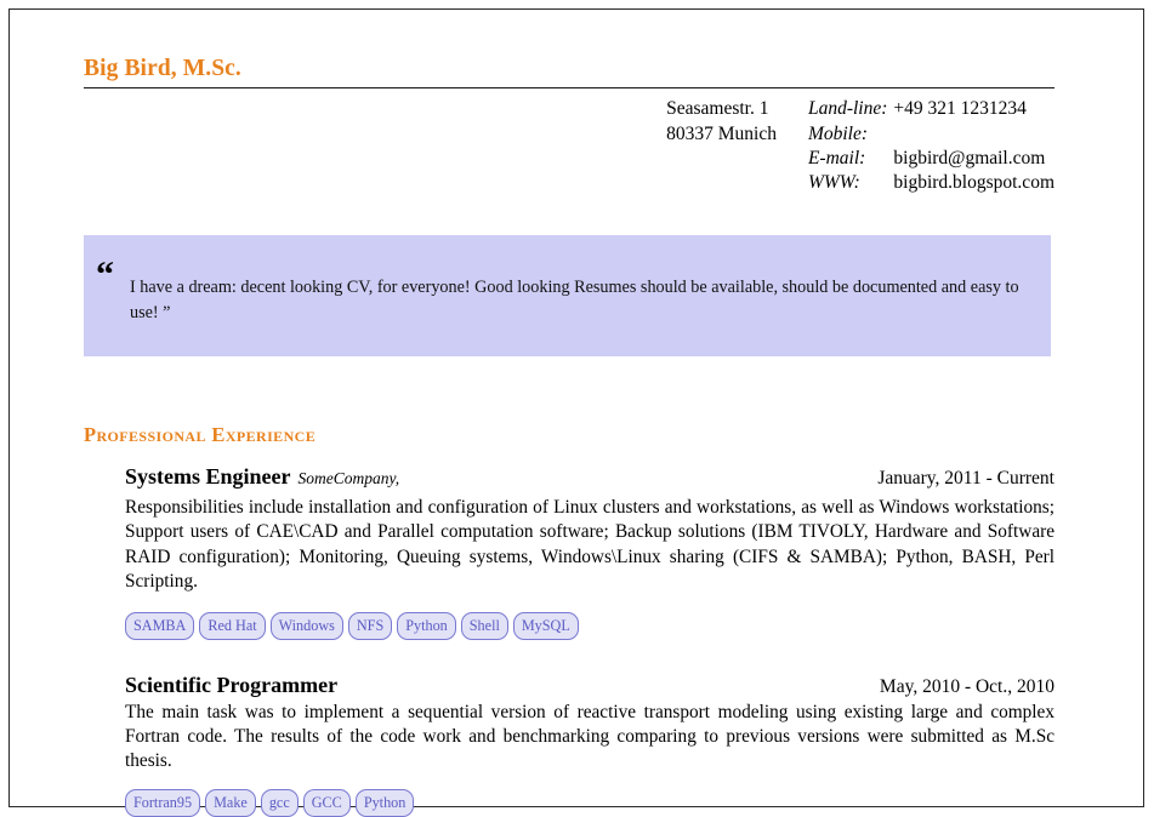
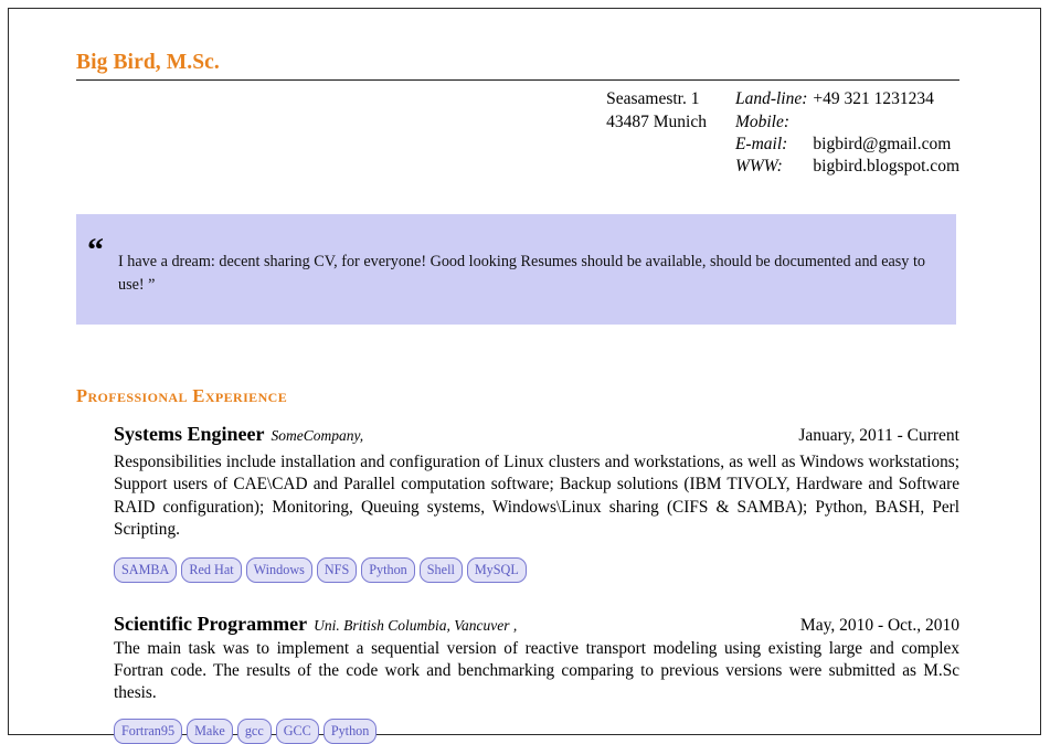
  Big Bird, M.Sc.
- Seasamestr. 1 80337 Munich	Land-line:	+49 321 1231234
+ Seasamestr. 1 43487 Munich	Land-line:	+49 321 1231234
  Mobile:
  E-mail:	bigbird@gmail.com
  WWW:	bigbird.blogspot.com
  “
- I have a dream: decent looking CV, for everyone! Good looking Resumes should be available, should be documented and easy to use! ”
+ I have a dream: decent sharing CV, for everyone! Good looking Resumes should be available, should be documented and easy to use! ”
  Professional Experience
  Systems Engineer
  SomeCompany,
  January, 2011 - Current
  Responsibilities include installation and configuration of Linux clusters and workstations, as well as Windows workstations; Support users of CAE\CAD and Parallel computation software; Backup solutions (IBM TIVOLY, Hardware and Software RAID configuration); Monitoring, Queuing systems, Windows\Linux sharing (CIFS & SAMBA); Python, BASH, Perl Scripting.
  SAMBA
  Red Hat
  Windows
  NFS
  Python
  Shell
  MySQL
  Scientific Programmer
+ Uni. British Columbia, Vancuver ,
  May, 2010 - Oct., 2010
  The main task was to implement a sequential version of reactive transport modeling using existing large and complex Fortran code. The results of the code work and benchmarking comparing to previous versions were submitted as M.Sc thesis.
  Fortran95
  Make
  gcc
  GCC
  Python
